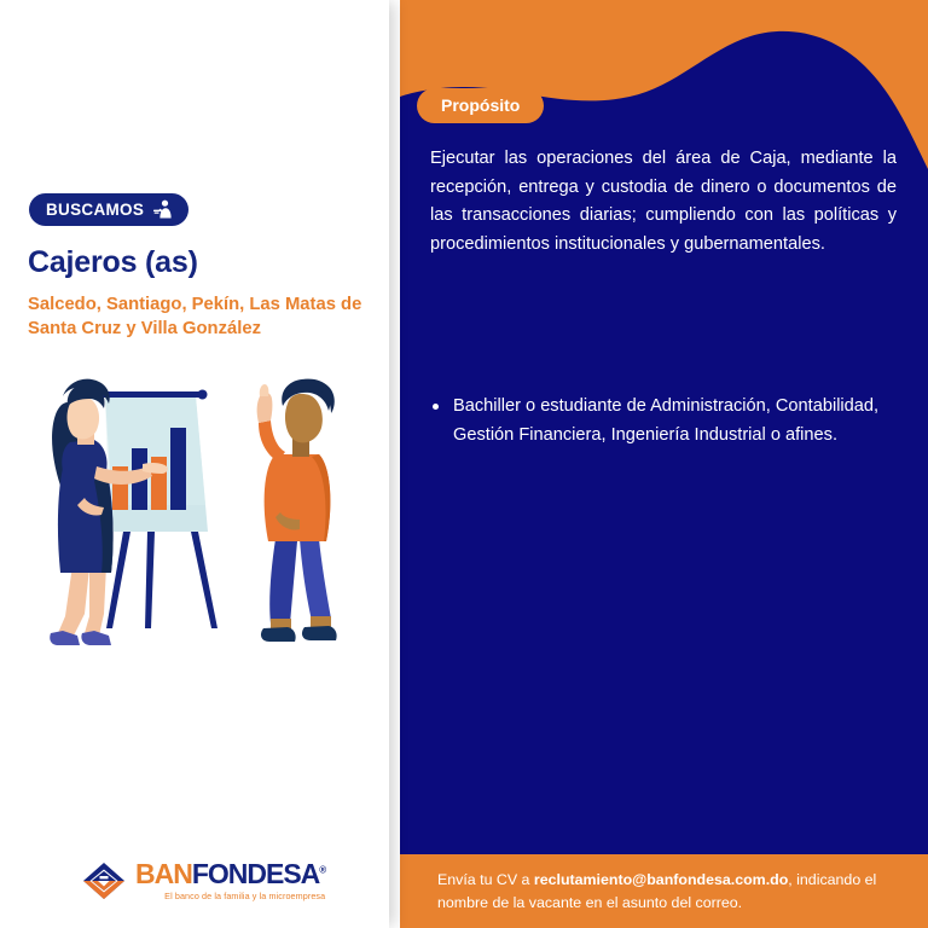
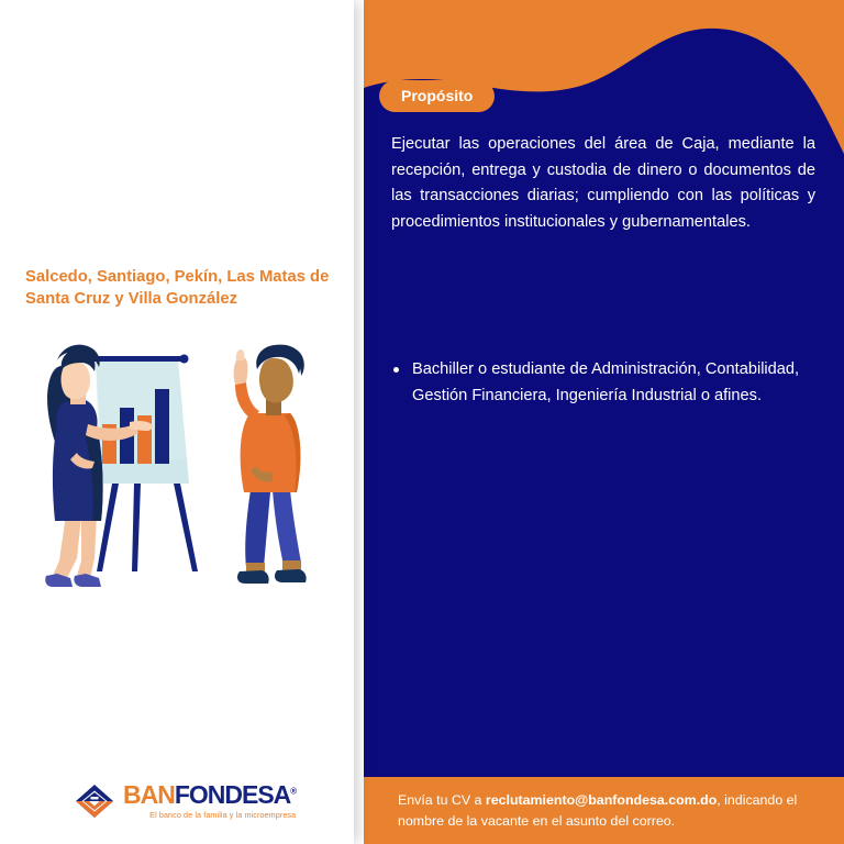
  Propósito
  Ejecutar las operaciones del área de Caja, mediante la recepción, entrega y custodia de dinero o documentos de las transacciones diarias; cumpliendo con las políticas y procedimientos institucionales y gubernamentales.
  Bachiller o estudiante de Administración, Contabilidad, Gestión Financiera, Ingeniería Industrial o afines.
  Envía tu CV a reclutamiento@banfondesa.com.do, indicando el nombre de la vacante en el asunto del correo.
- BUSCAMOS
- Cajeros (as)
  Salcedo, Santiago, Pekín, Las Matas de Santa Cruz y Villa González
  BANFONDESA®
  El banco de la familia y la microempresa
